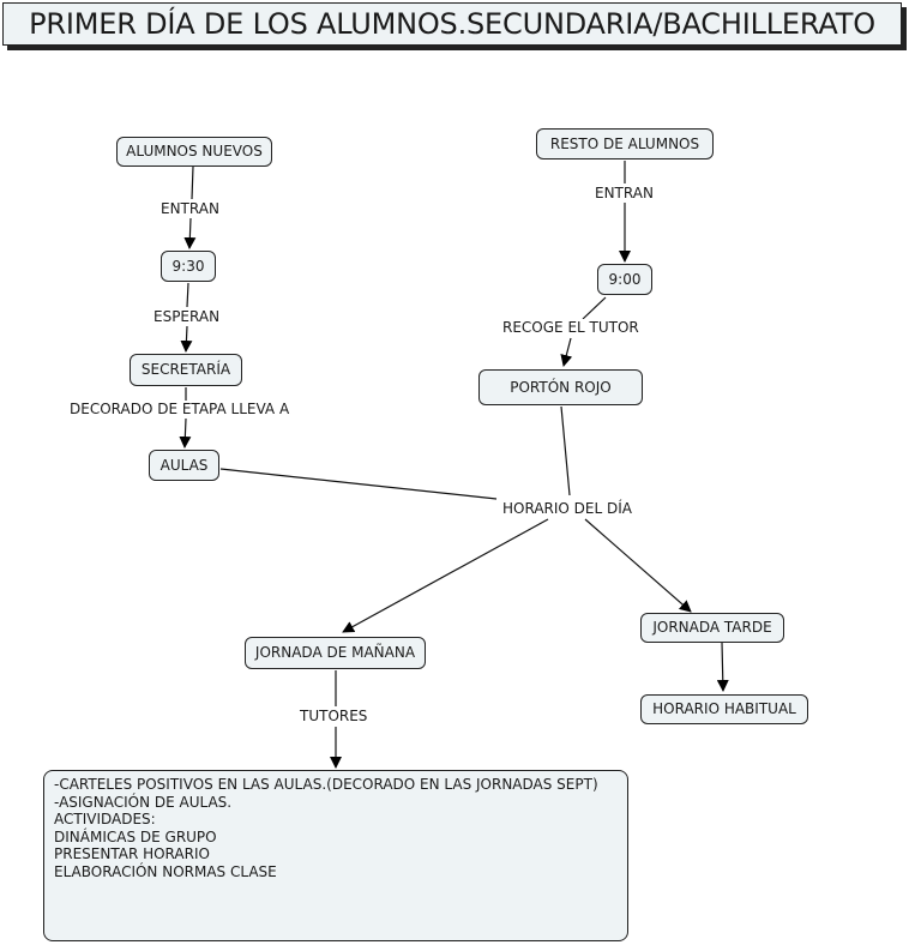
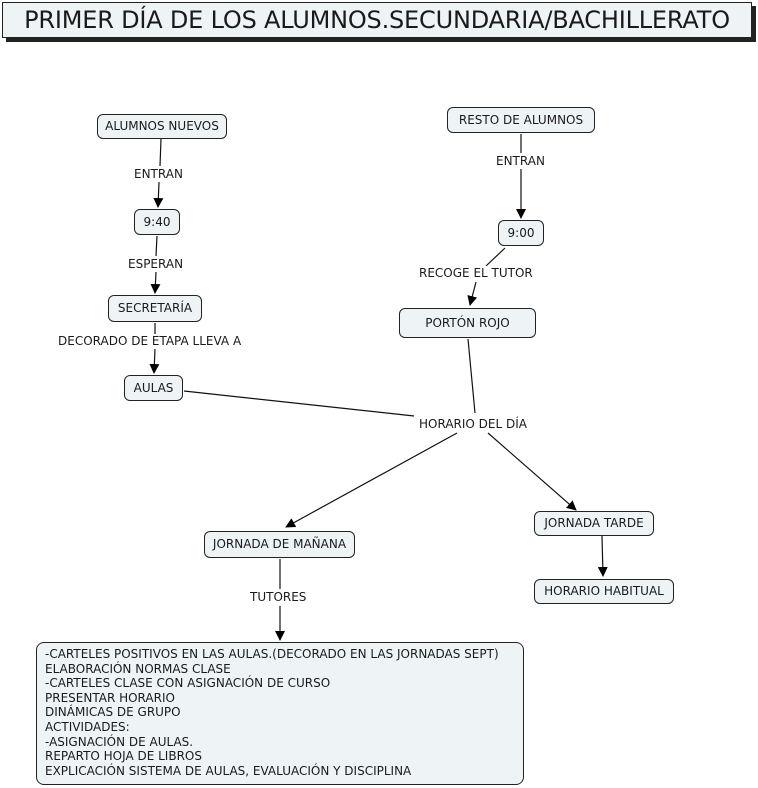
  PRIMER DÍA DE LOS ALUMNOS.SECUNDARIA/BACHILLERATO
  ALUMNOS NUEVOS
- 9:30
+ 9:40
  SECRETARÍA
  AULAS
  RESTO DE ALUMNOS
  9:00
  PORTÓN ROJO
  HORARIO DEL DÍA
  JORNADA DE MAÑANA
  JORNADA TARDE
  HORARIO HABITUAL
  -CARTELES POSITIVOS EN LAS AULAS.(DECORADO EN LAS JORNADAS SEPT)
- -ASIGNACIÓN DE AULAS.
+ ELABORACIÓN NORMAS CLASE
+ -CARTELES CLASE CON ASIGNACIÓN DE CURSO
- ACTIVIDADES:
+ PRESENTAR HORARIO
  DINÁMICAS DE GRUPO
- PRESENTAR HORARIO
+ ACTIVIDADES:
- ELABORACIÓN NORMAS CLASE
+ -ASIGNACIÓN DE AULAS.
+ REPARTO HOJA DE LIBROS
+ EXPLICACIÓN SISTEMA DE AULAS, EVALUACIÓN Y DISCIPLINA
  ENTRAN
  ESPERAN
  DECORADO DE ETAPA LLEVA A
  ENTRAN
  RECOGE EL TUTOR
  TUTORES
